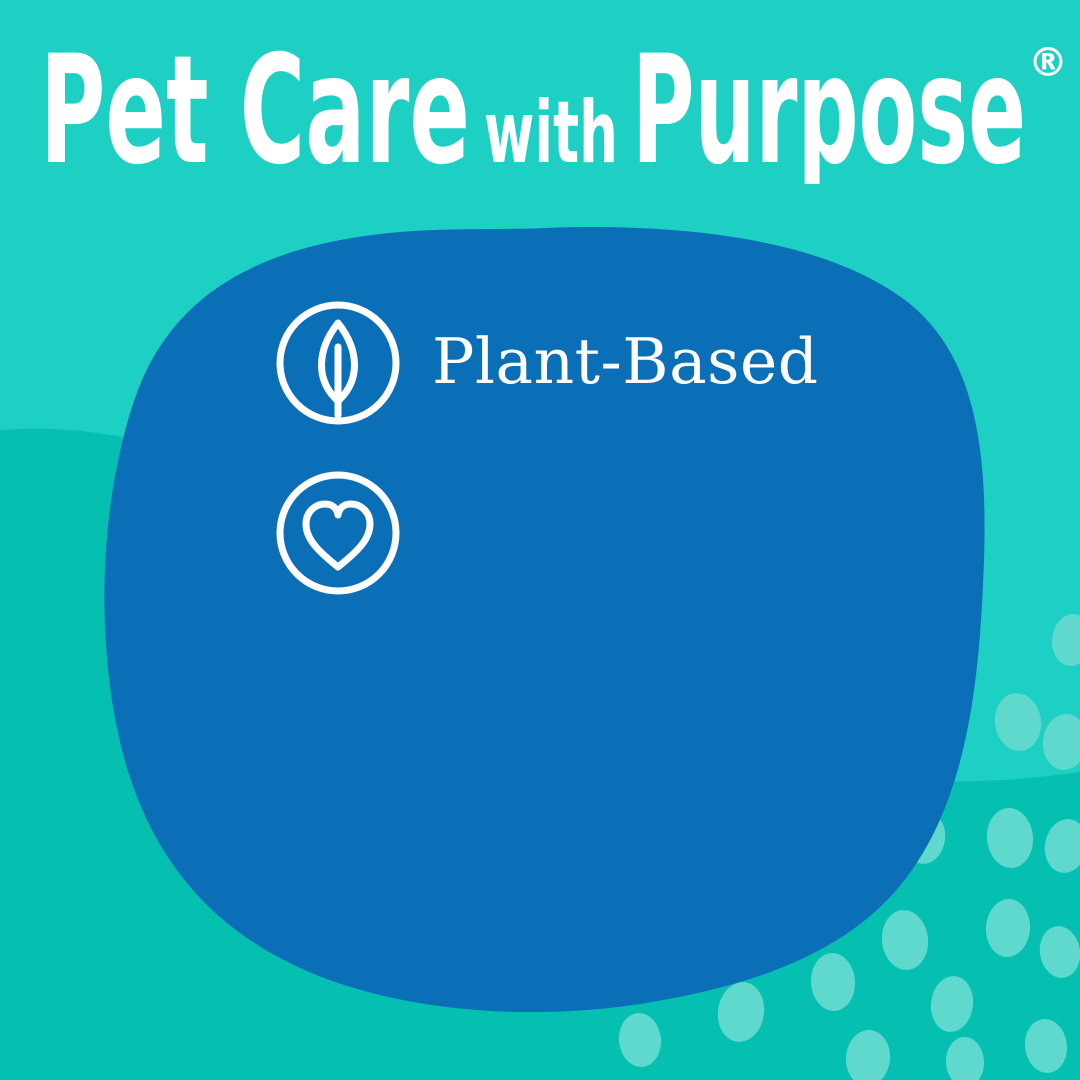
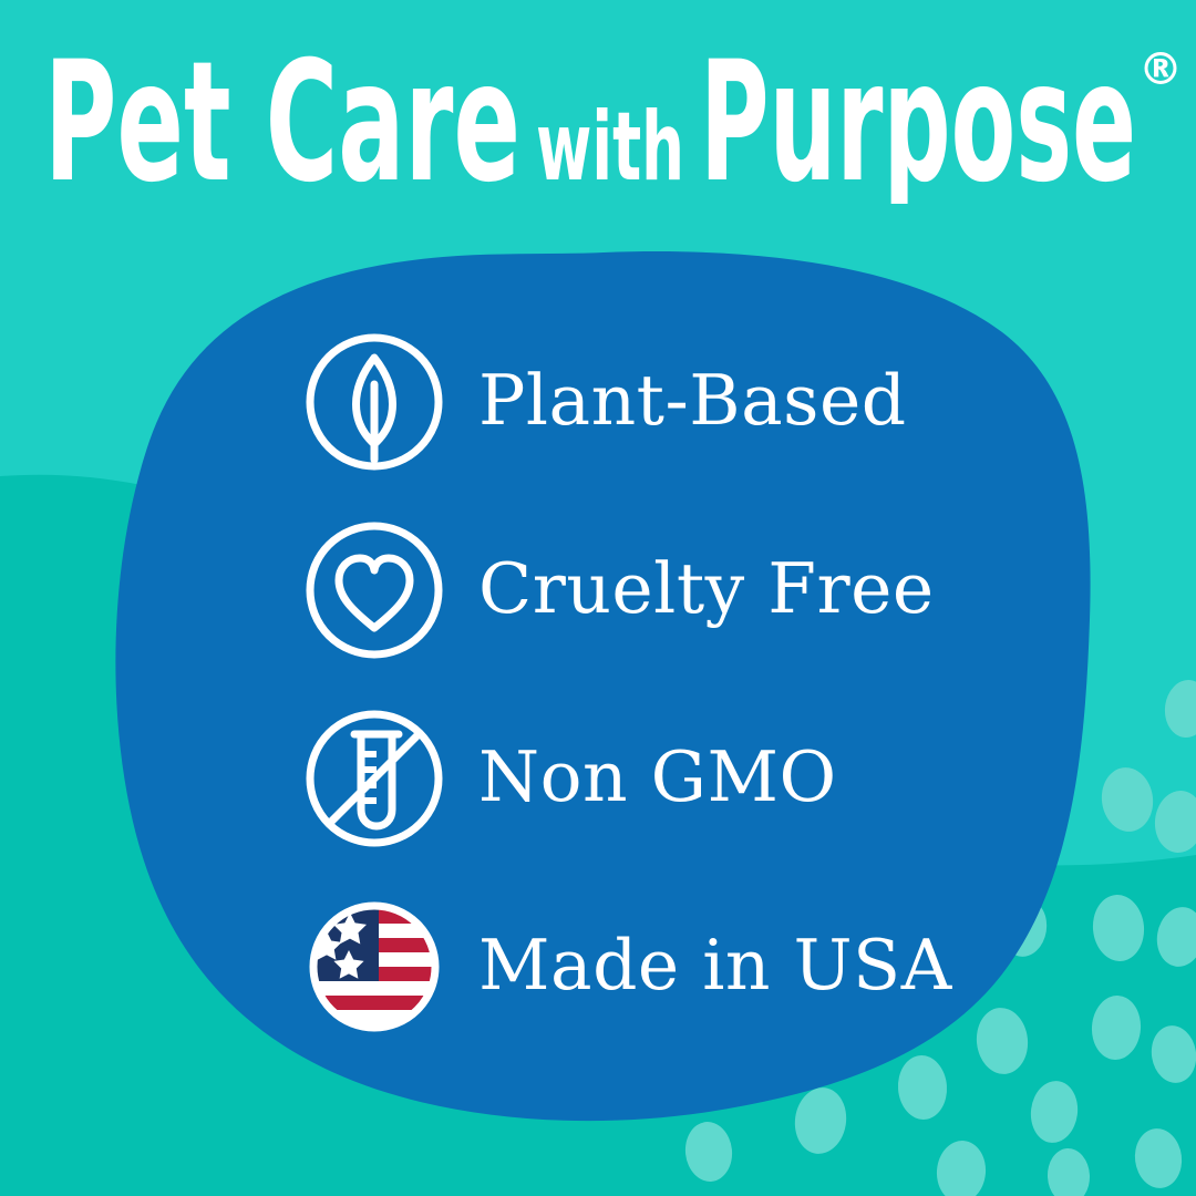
  Pet Care
  with
  Purpose
  ®
  Plant-Based
+ Cruelty Free
+ Non GMO
+ Made in USA
